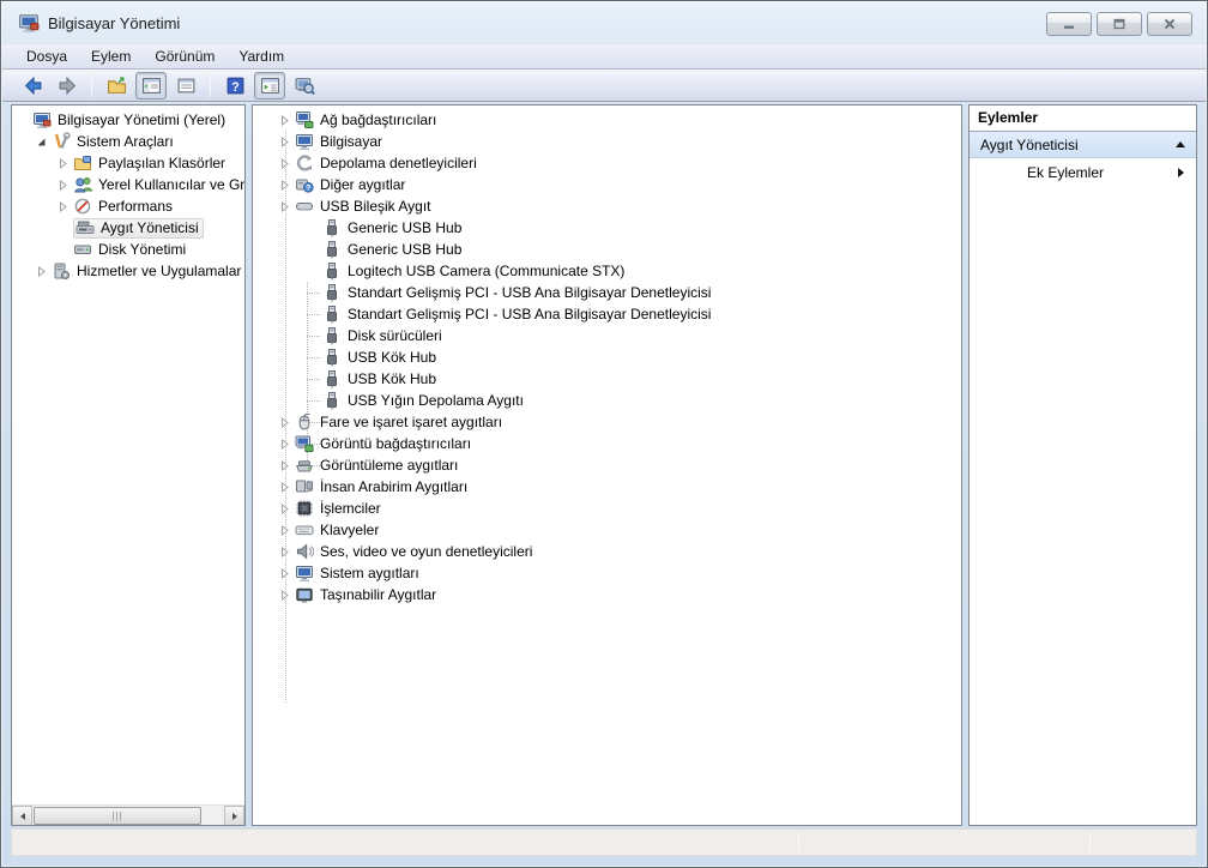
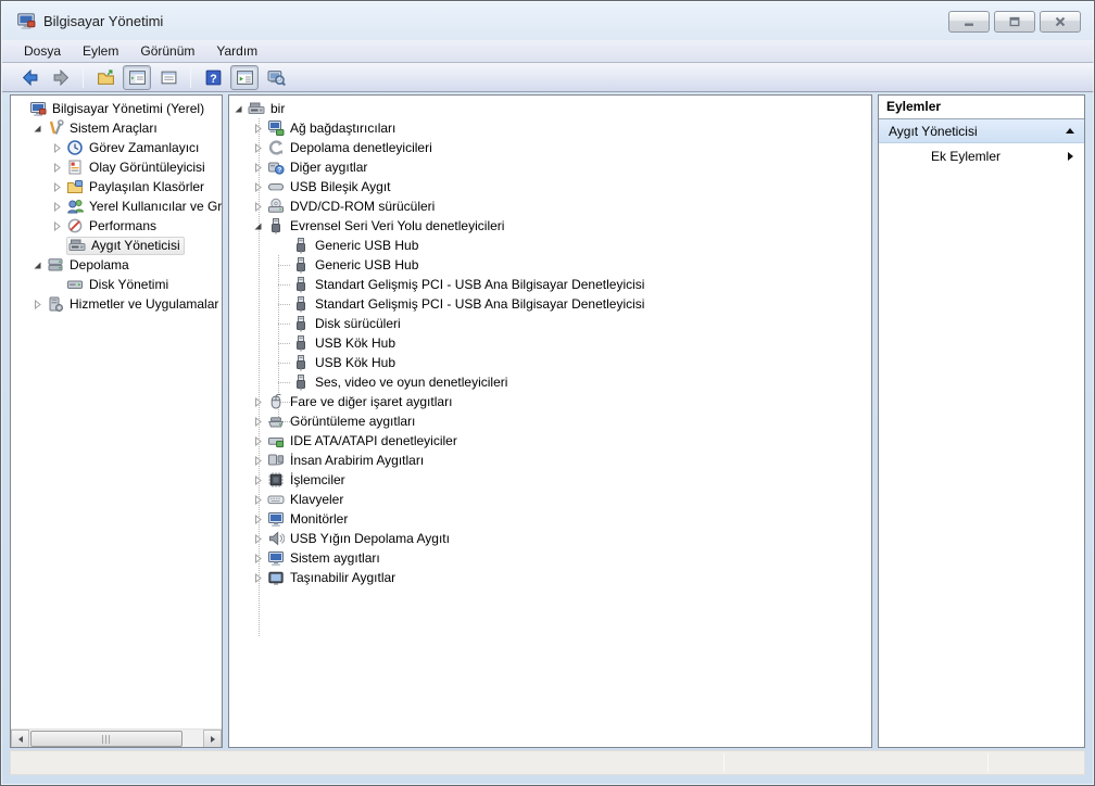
  Bilgisayar Yönetimi
  Dosya
  Eylem
  Görünüm
  Yardım
  Bilgisayar Yönetimi (Yerel)
  Sistem Araçları
+ Görev Zamanlayıcı
+ Olay Görüntüleyicisi
  Paylaşılan Klasörler
  Yerel Kullanıcılar ve Gr
  Performans
  Aygıt Yöneticisi
+ Depolama
  Disk Yönetimi
  Hizmetler ve Uygulamalar
+ bir
  Ağ bağdaştırıcıları
- Bilgisayar
  Depolama denetleyicileri
  Diğer aygıtlar
  USB Bileşik Aygıt
+ DVD/CD-ROM sürücüleri
+ Evrensel Seri Veri Yolu denetleyicileri
  Generic USB Hub
  Generic USB Hub
- Logitech USB Camera (Communicate STX)
  Standart Gelişmiş PCI - USB Ana Bilgisayar Denetleyicisi
  Standart Gelişmiş PCI - USB Ana Bilgisayar Denetleyicisi
  Disk sürücüleri
  USB Kök Hub
  USB Kök Hub
- USB Yığın Depolama Aygıtı
+ Ses, video ve oyun denetleyicileri
- Fare ve işaret işaret aygıtları
+ Fare ve diğer işaret aygıtları
- Görüntü bağdaştırıcıları
  Görüntüleme aygıtları
+ IDE ATA/ATAPI denetleyiciler
  İnsan Arabirim Aygıtları
  İşlemciler
  Klavyeler
+ Monitörler
- Ses, video ve oyun denetleyicileri
+ USB Yığın Depolama Aygıtı
  Sistem aygıtları
  Taşınabilir Aygıtlar
  Eylemler
  Aygıt Yöneticisi
  Ek Eylemler
